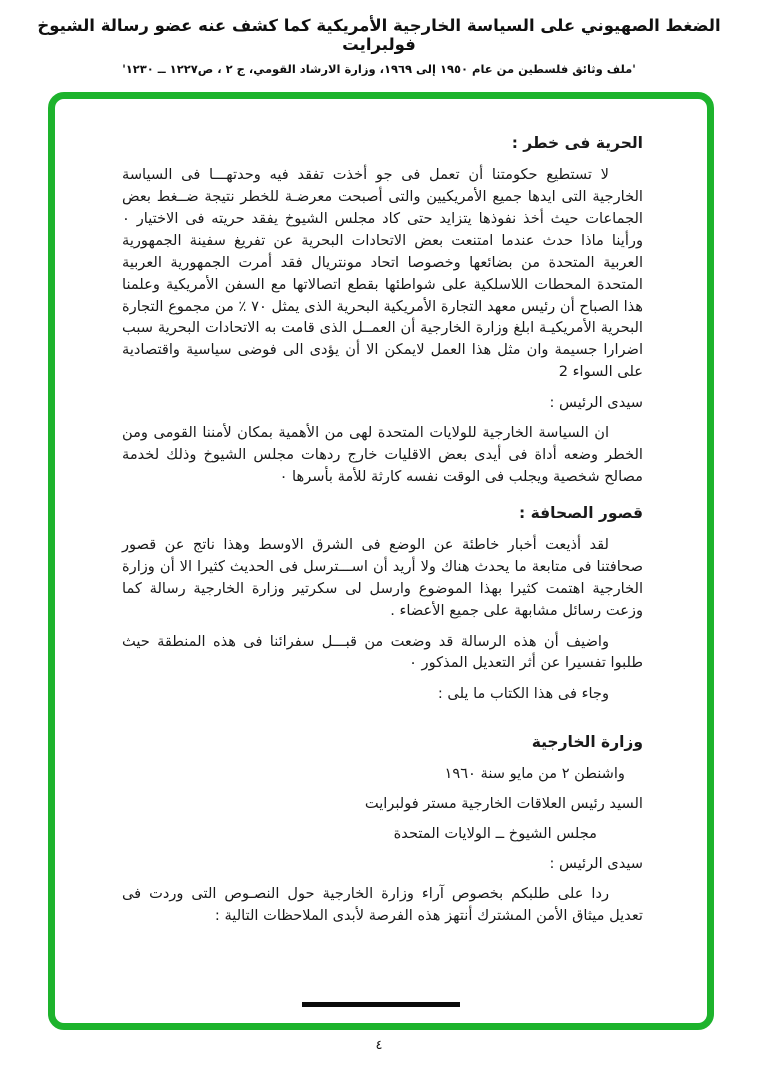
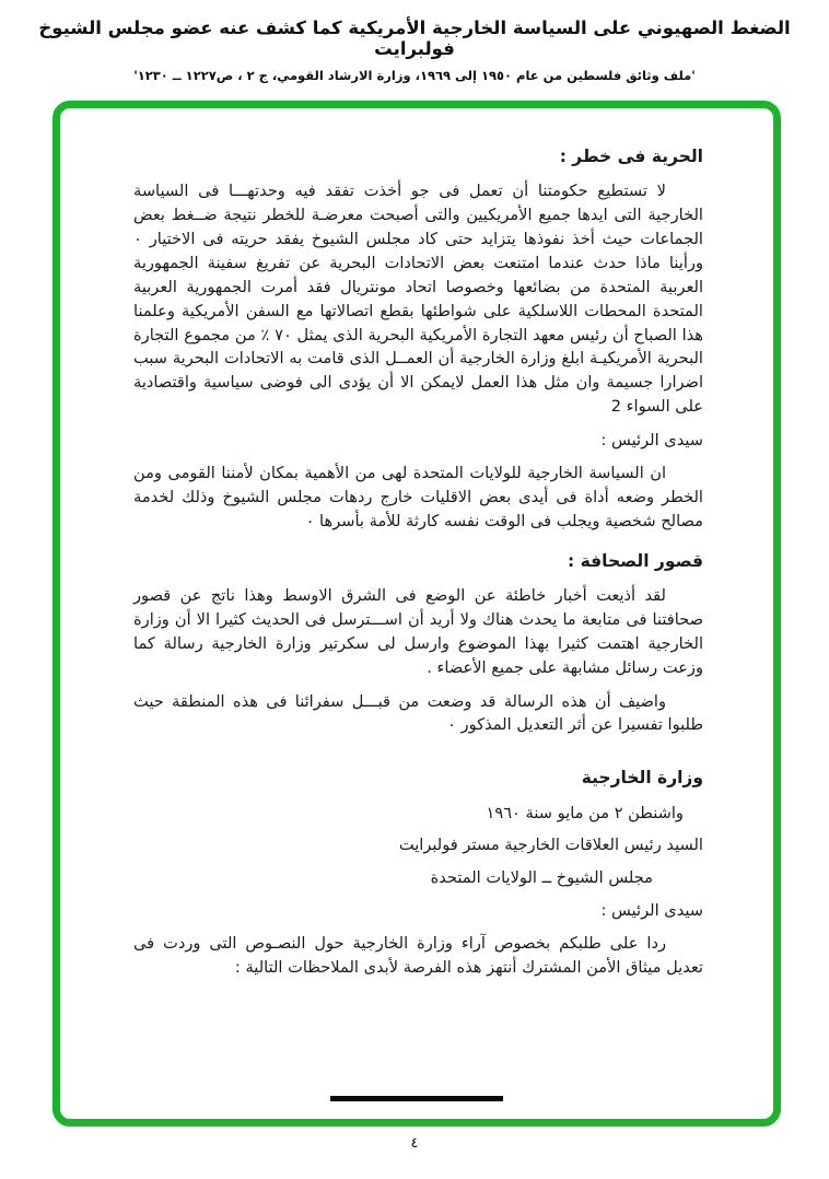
- الضغط الصهيوني على السياسة الخارجية الأمريكية كما كشف عنه عضو رسالة الشيوخ فولبرايت
+ الضغط الصهيوني على السياسة الخارجية الأمريكية كما كشف عنه عضو مجلس الشيوخ فولبرايت
  'ملف وثائق فلسطين من عام ١٩٥٠ إلى ١٩٦٩، وزارة الارشاد القومي، ج ٢ ، ص١٢٢٧ ــ ١٢٣٠'
  الحرية فى خطر :
  لا تستطيع حكومتنا أن تعمل فى جو أخذت تفقد فيه وحدتهـــا فى السياسة الخارجية التى ايدها جميع الأمريكيين والتى أصبحت معرضـة للخطر نتيجة ضــغط بعض الجماعات حيث أخذ نفوذها يتزايد حتى كاد مجلس الشيوخ يفقد حريته فى الاختيار ٠ ورأينا ماذا حدث عندما امتنعت بعض الاتحادات البحرية عن تفريغ سفينة الجمهورية العربية المتحدة من بضائعها وخصوصا اتحاد مونتريال فقد أمرت الجمهورية العربية المتحدة المحطات اللاسلكية على شواطئها بقطع اتصالاتها مع السفن الأمريكية وعلمنا هذا الصباح أن رئيس معهد التجارة الأمريكية البحرية الذى يمثل ٧٠ ٪ من مجموع التجارة البحرية الأمريكيـة ابلغ وزارة الخارجية أن العمــل الذى قامت به الاتحادات البحرية سبب اضرارا جسيمة وان مثل هذا العمل لايمكن الا أن يؤدى الى فوضى سياسية واقتصادية على السواء 2
  سيدى الرئيس :
  ان السياسة الخارجية للولايات المتحدة لهى من الأهمية بمكان لأمننا القومى ومن الخطر وضعه أداة فى أيدى بعض الاقليات خارج ردهات مجلس الشيوخ وذلك لخدمة مصالح شخصية ويجلب فى الوقت نفسه كارثة للأمة بأسرها ٠
  قصور الصحافة :
  لقد أذيعت أخبار خاطئة عن الوضع فى الشرق الاوسط وهذا ناتج عن قصور صحافتنا فى متابعة ما يحدث هناك ولا أريد أن اســـترسل فى الحديث كثيرا الا أن وزارة الخارجية اهتمت كثيرا بهذا الموضوع وارسل لى سكرتير وزارة الخارجية رسالة كما وزعت رسائل مشابهة على جميع الأعضاء .
  واضيف أن هذه الرسالة قد وضعت من قبـــل سفرائنا فى هذه المنطقة حيث طلبوا تفسيرا عن أثر التعديل المذكور ٠
- وجاء فى هذا الكتاب ما يلى :
  وزارة الخارجية
  واشنطن ٢ من مايو سنة ١٩٦٠
  السيد رئيس العلاقات الخارجية مستر فولبرايت
  مجلس الشيوخ ــ الولايات المتحدة
  سيدى الرئيس :
  ردا على طلبكم بخصوص آراء وزارة الخارجية حول النصـوص التى وردت فى تعديل ميثاق الأمن المشترك أنتهز هذه الفرصة لأبدى الملاحظات التالية :
  ٤
